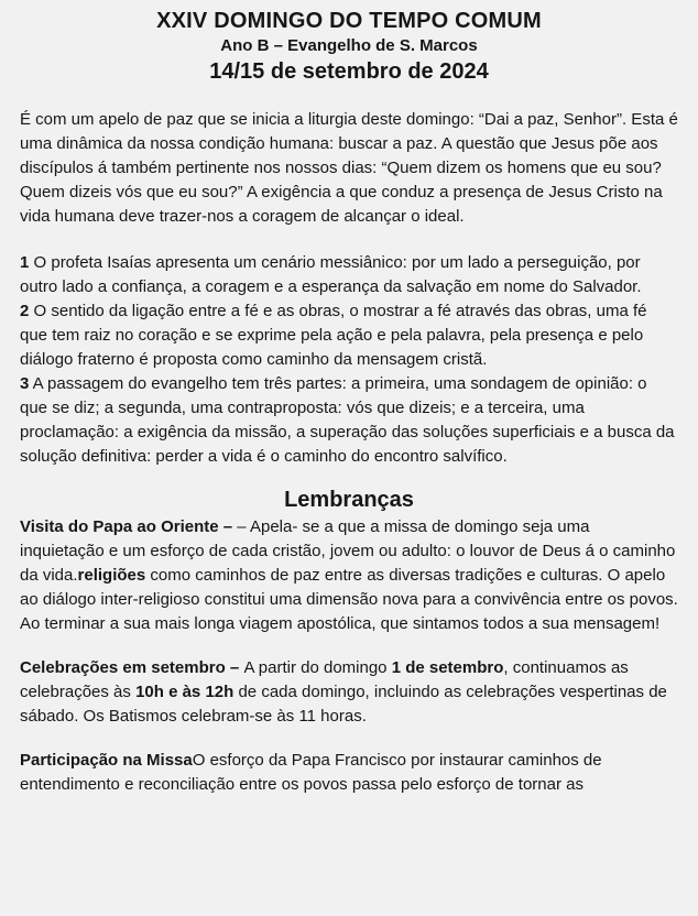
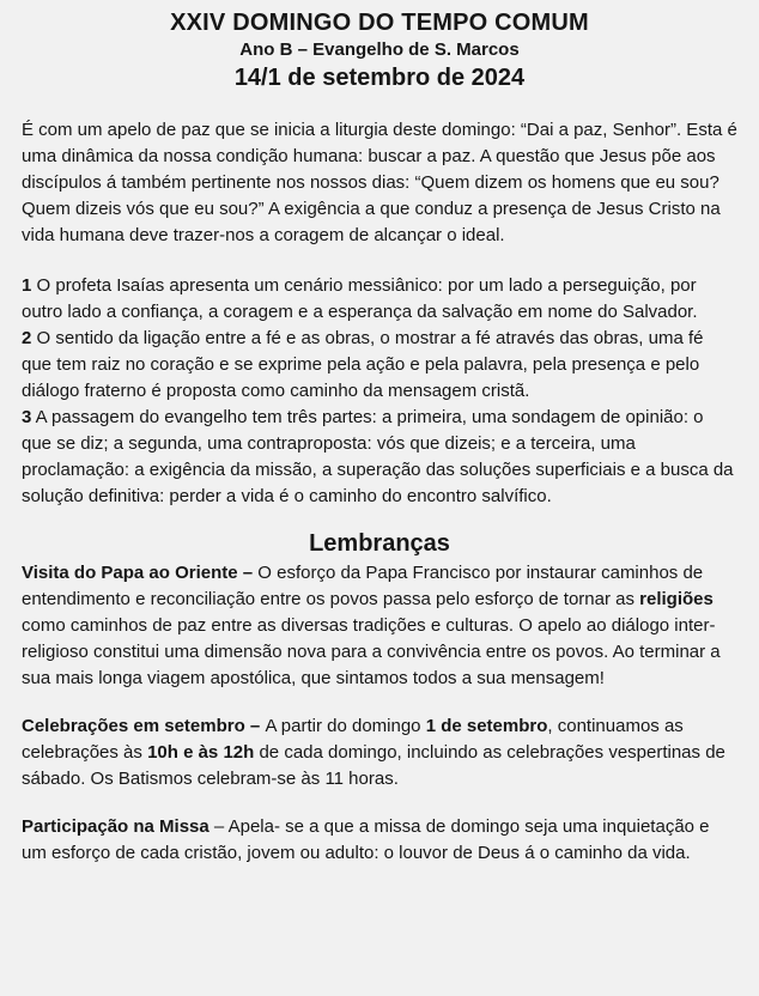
  XXIV DOMINGO DO TEMPO COMUM
  Ano B – Evangelho de S. Marcos
- 14/15 de setembro de 2024
+ 14/1 de setembro de 2024
  É com um apelo de paz que se inicia a liturgia deste domingo: “Dai a paz, Senhor”. Esta é uma dinâmica da nossa condição humana: buscar a paz. A questão que Jesus põe aos discípulos á também pertinente nos nossos dias: “Quem dizem os homens que eu sou? Quem dizeis vós que eu sou?” A exigência a que conduz a presença de Jesus Cristo na vida humana deve trazer-nos a coragem de alcançar o ideal.
  1 O profeta Isaías apresenta um cenário messiânico: por um lado a perseguição, por outro lado a confiança, a coragem e a esperança da salvação em nome do Salvador.
  2 O sentido da ligação entre a fé e as obras, o mostrar a fé através das obras, uma fé que tem raiz no coração e se exprime pela ação e pela palavra, pela presença e pelo diálogo fraterno é proposta como caminho da mensagem cristã.
  3 A passagem do evangelho tem três partes: a primeira, uma sondagem de opinião: o que se diz; a segunda, uma contraproposta: vós que dizeis; e a terceira, uma proclamação: a exigência da missão, a superação das soluções superficiais e a busca da solução definitiva: perder a vida é o caminho do encontro salvífico.
  Lembranças
- Visita do Papa ao Oriente – – Apela- se a que a missa de domingo seja uma inquietação e um esforço de cada cristão, jovem ou adulto: o louvor de Deus á o caminho da vida.religiões como caminhos de paz entre as diversas tradições e culturas. O apelo ao diálogo inter-religioso constitui uma dimensão nova para a convivência entre os povos. Ao terminar a sua mais longa viagem apostólica, que sintamos todos a sua mensagem!
+ Visita do Papa ao Oriente – O esforço da Papa Francisco por instaurar caminhos de entendimento e reconciliação entre os povos passa pelo esforço de tornar as religiões como caminhos de paz entre as diversas tradições e culturas. O apelo ao diálogo inter-religioso constitui uma dimensão nova para a convivência entre os povos. Ao terminar a sua mais longa viagem apostólica, que sintamos todos a sua mensagem!
  Celebrações em setembro – A partir do domingo 1 de setembro, continuamos as celebrações às 10h e às 12h de cada domingo, incluindo as celebrações vespertinas de sábado. Os Batismos celebram-se às 11 horas.
- Participação na MissaO esforço da Papa Francisco por instaurar caminhos de entendimento e reconciliação entre os povos passa pelo esforço de tornar as
+ Participação na Missa – Apela- se a que a missa de domingo seja uma inquietação e um esforço de cada cristão, jovem ou adulto: o louvor de Deus á o caminho da vida.
